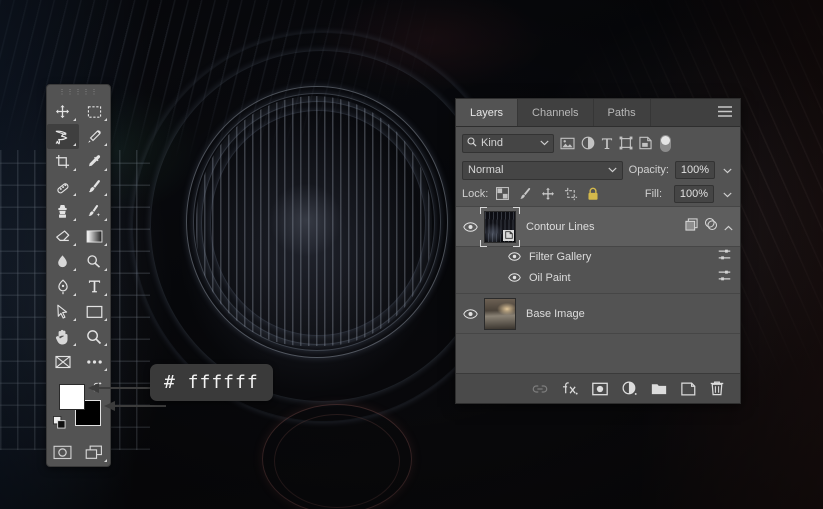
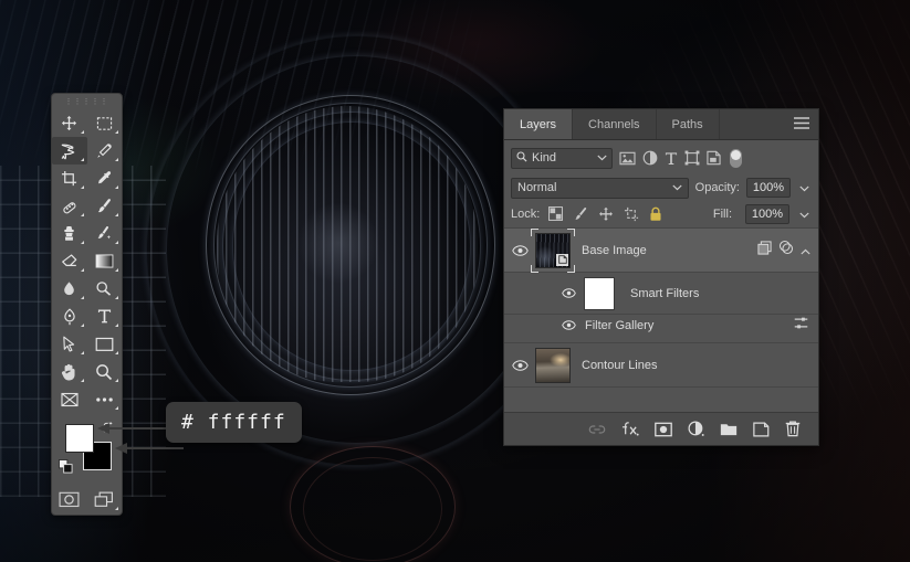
  # ffffff
  Layers
  Channels
  Paths
  Kind
  Normal
  Opacity:
  100%
  Lock:
  Fill:
  100%
- Contour Lines
+ Base Image
+ Smart Filters
  Filter Gallery
- Oil Paint
- Base Image
+ Contour Lines
